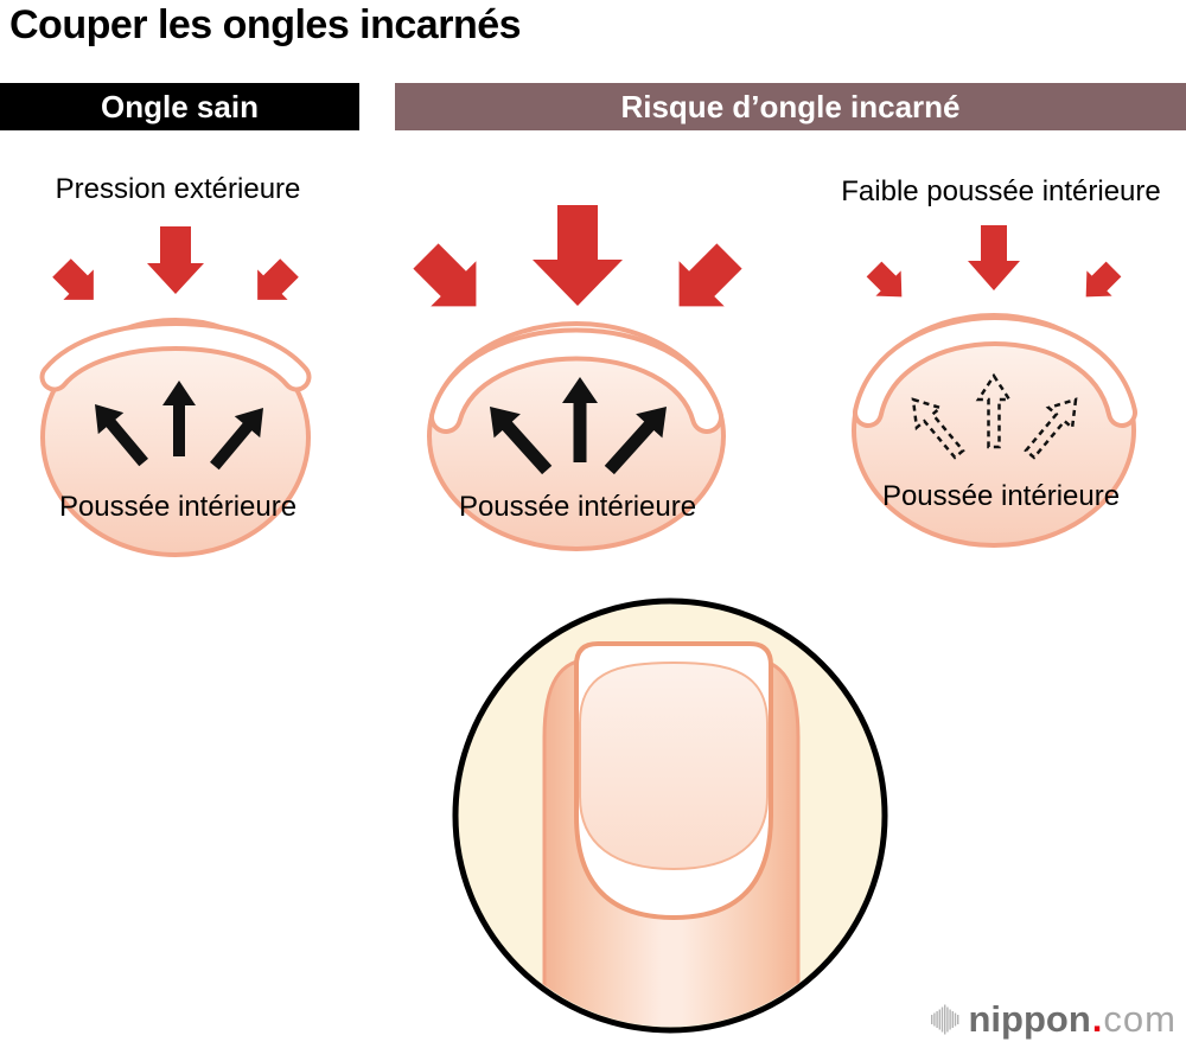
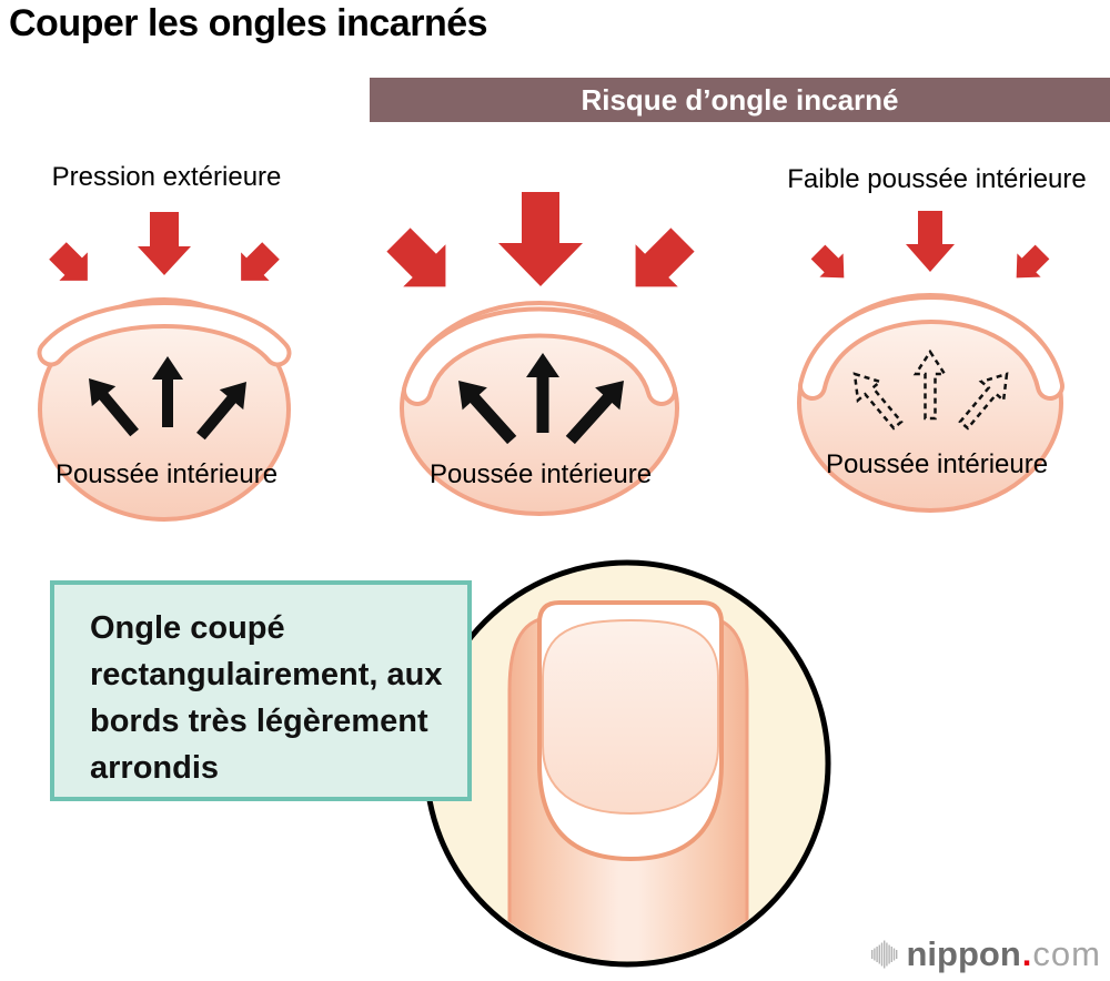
  Couper les ongles incarnés
- Ongle sain
  Risque d’ongle incarné
  Pression extérieure
  Faible poussée intérieure
  Poussée intérieure
  Poussée intérieure
  Poussée intérieure
+ Ongle coupé rectangulairement, aux bords très légèrement arrondis
  nippon
  .
  com
